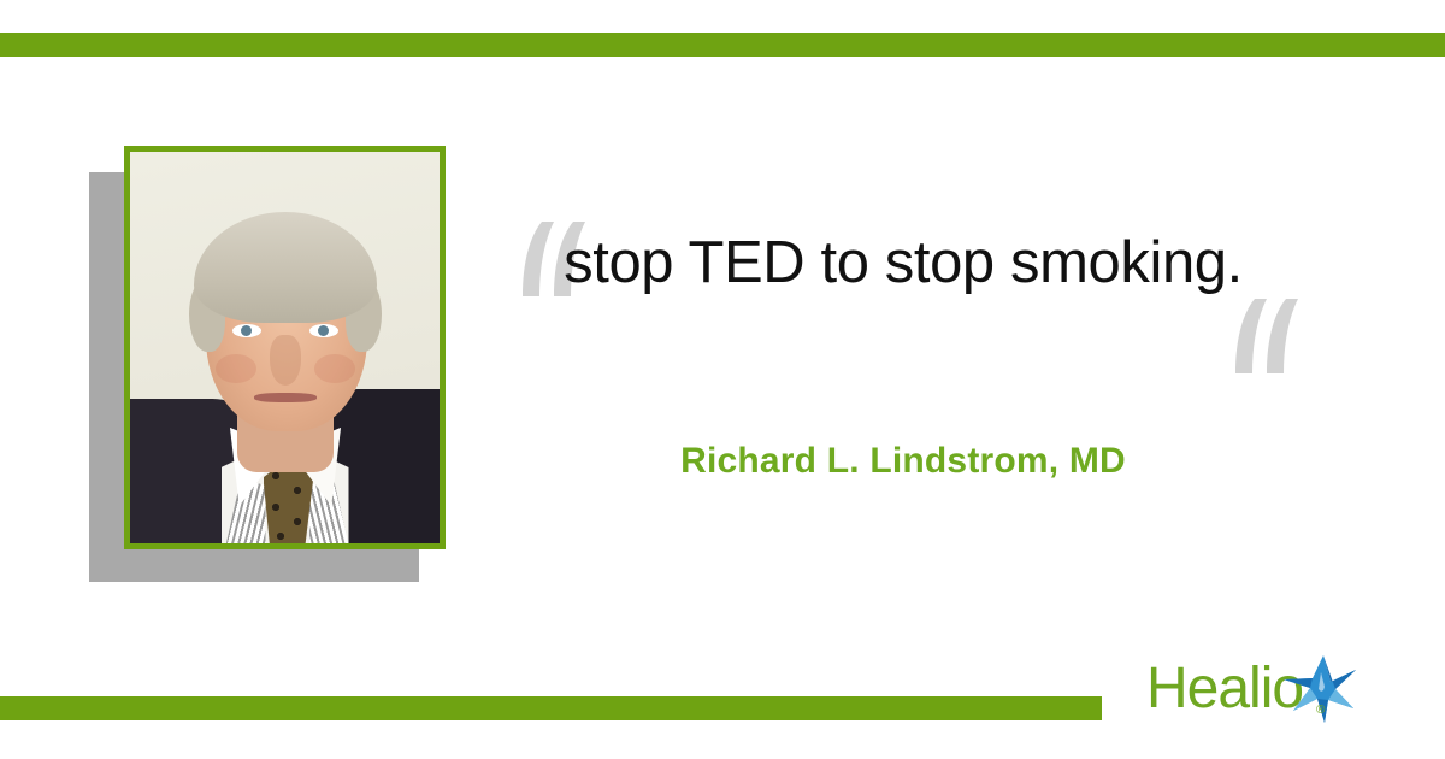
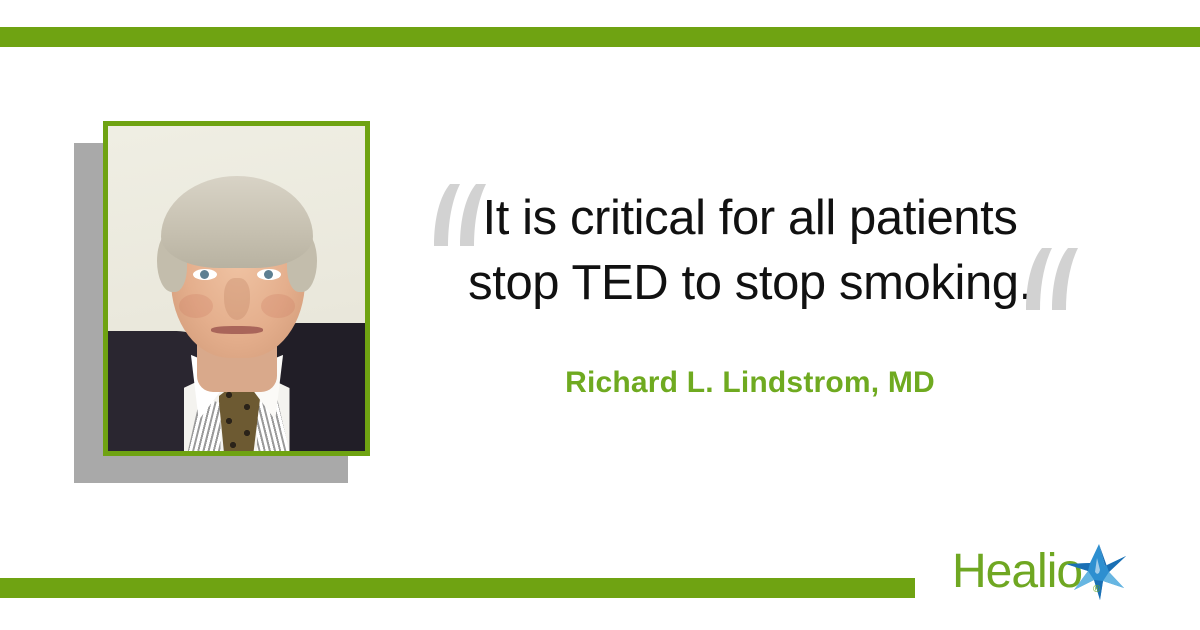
+ It is critical for all patients
  stop TED to stop smoking.
  Richard L. Lindstrom, MD
  Healio
  ®
